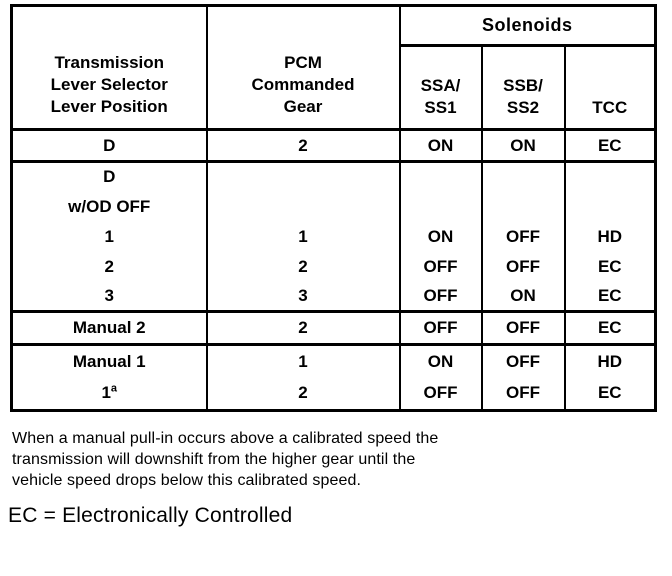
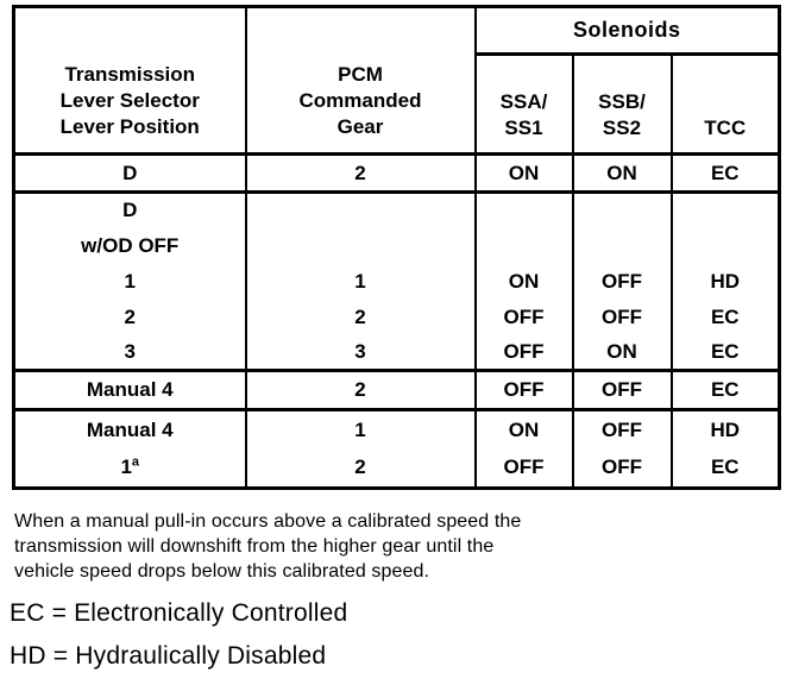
  Transmission Lever Selector Lever Position	PCM Commanded Gear	Solenoids
  SSA/ SS1	SSB/ SS2	TCC
  D	2	ON	ON	EC
  D
  w/OD OFF
  1	1	ON	OFF	HD
  2	2	OFF	OFF	EC
  3	3	OFF	ON	EC
- Manual 2	2	OFF	OFF	EC
+ Manual 4	2	OFF	OFF	EC
- Manual 1	1	ON	OFF	HD
+ Manual 4	1	ON	OFF	HD
  1a	2	OFF	OFF	EC
  When a manual pull-in occurs above a calibrated speed the
  transmission will downshift from the higher gear until the
  vehicle speed drops below this calibrated speed.
  EC = Electronically Controlled
+ HD = Hydraulically Disabled
